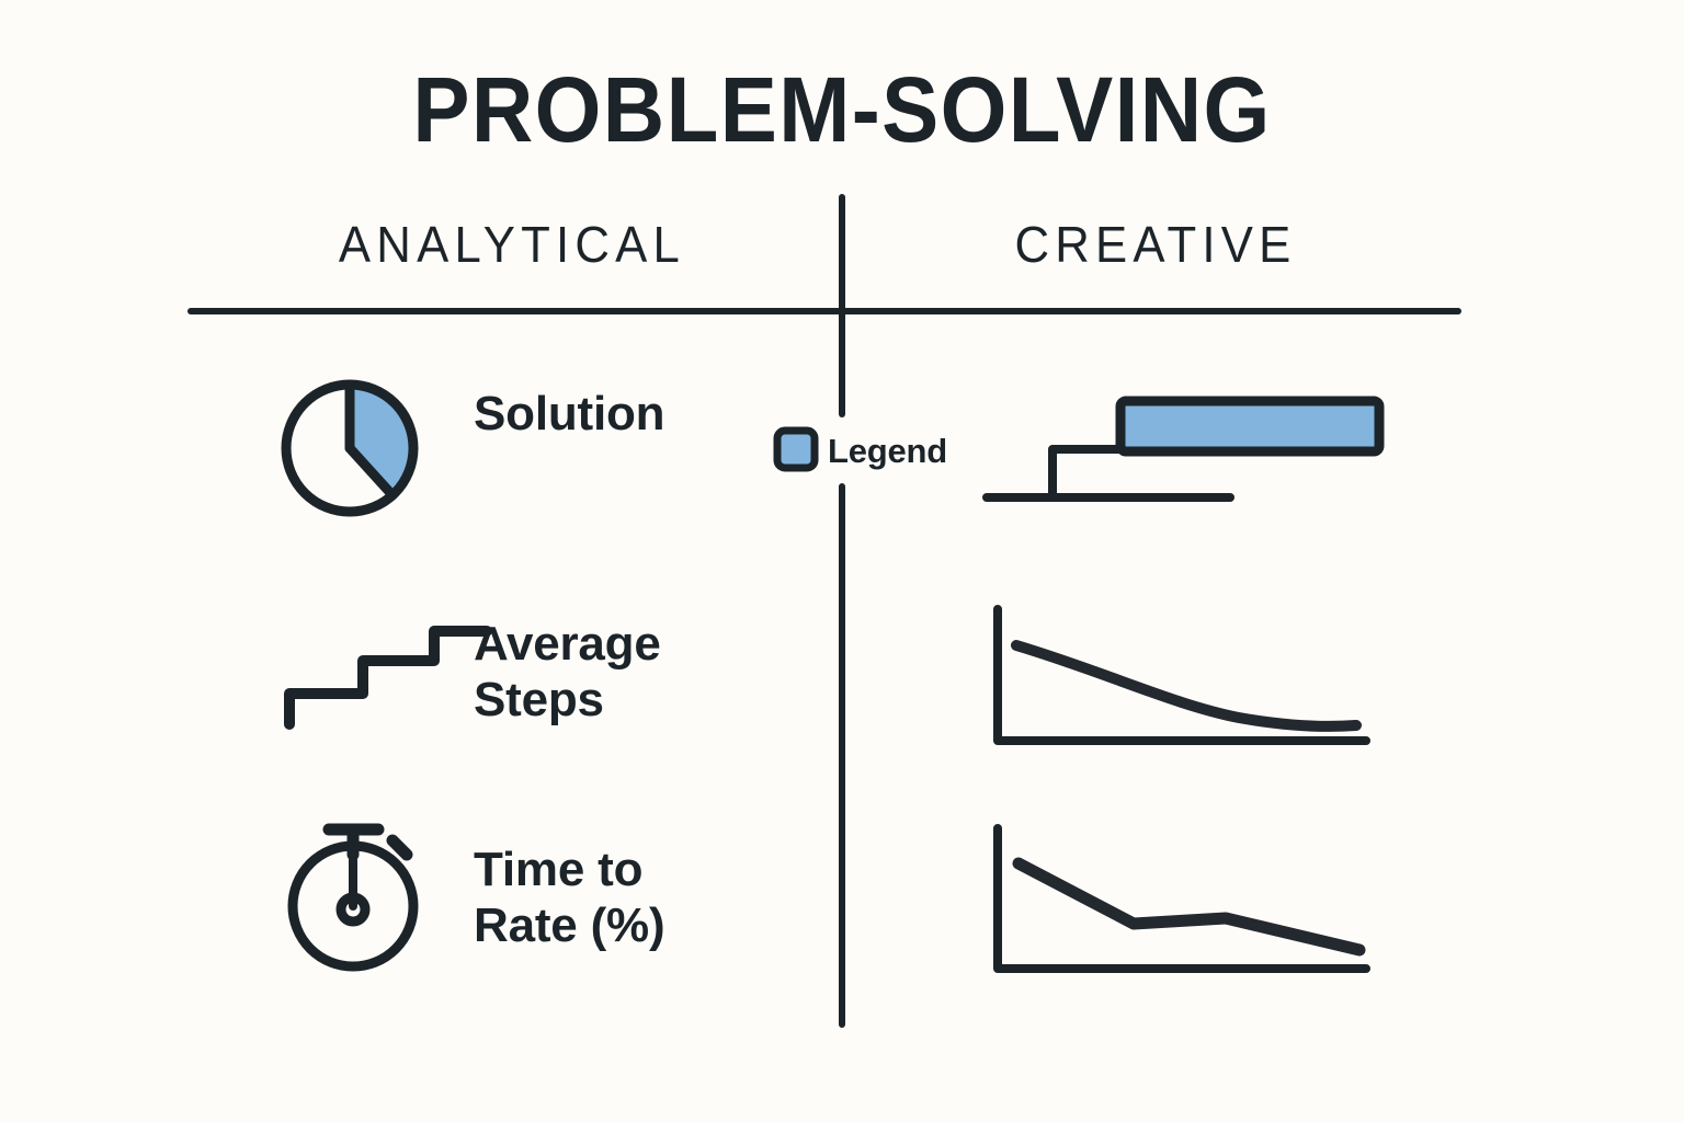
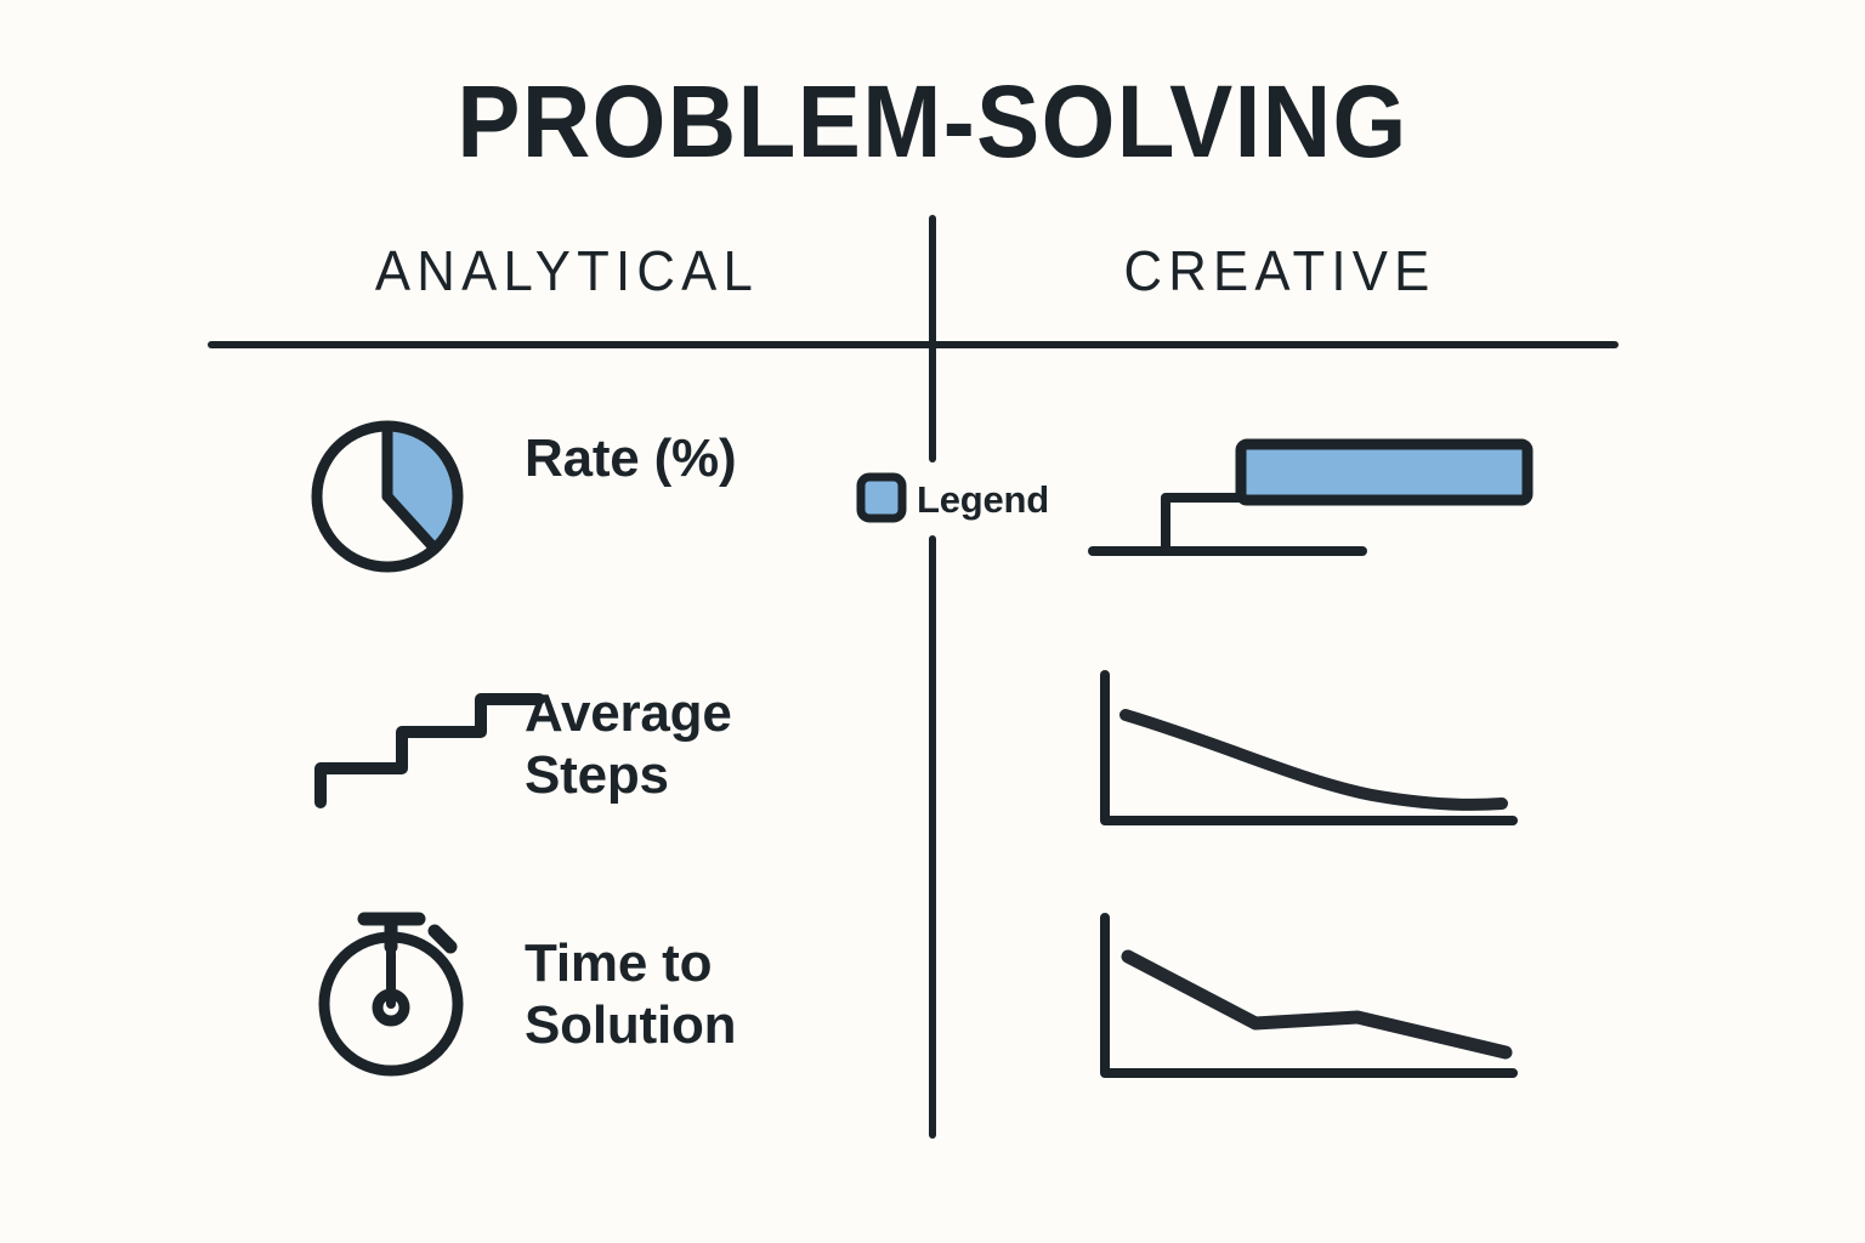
  PROBLEM-SOLVING
  ANALYTICAL
  CREATIVE
- Solution
+ Rate (%)
  Average
  Steps
  Time to
- Rate (%)
+ Solution
  Legend
